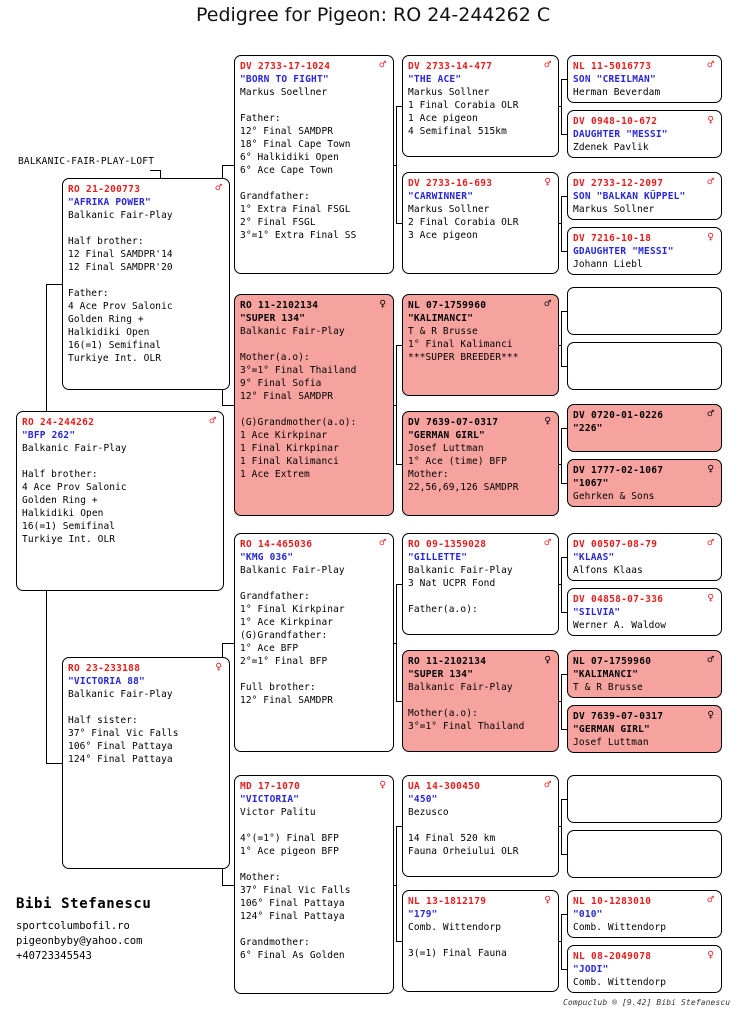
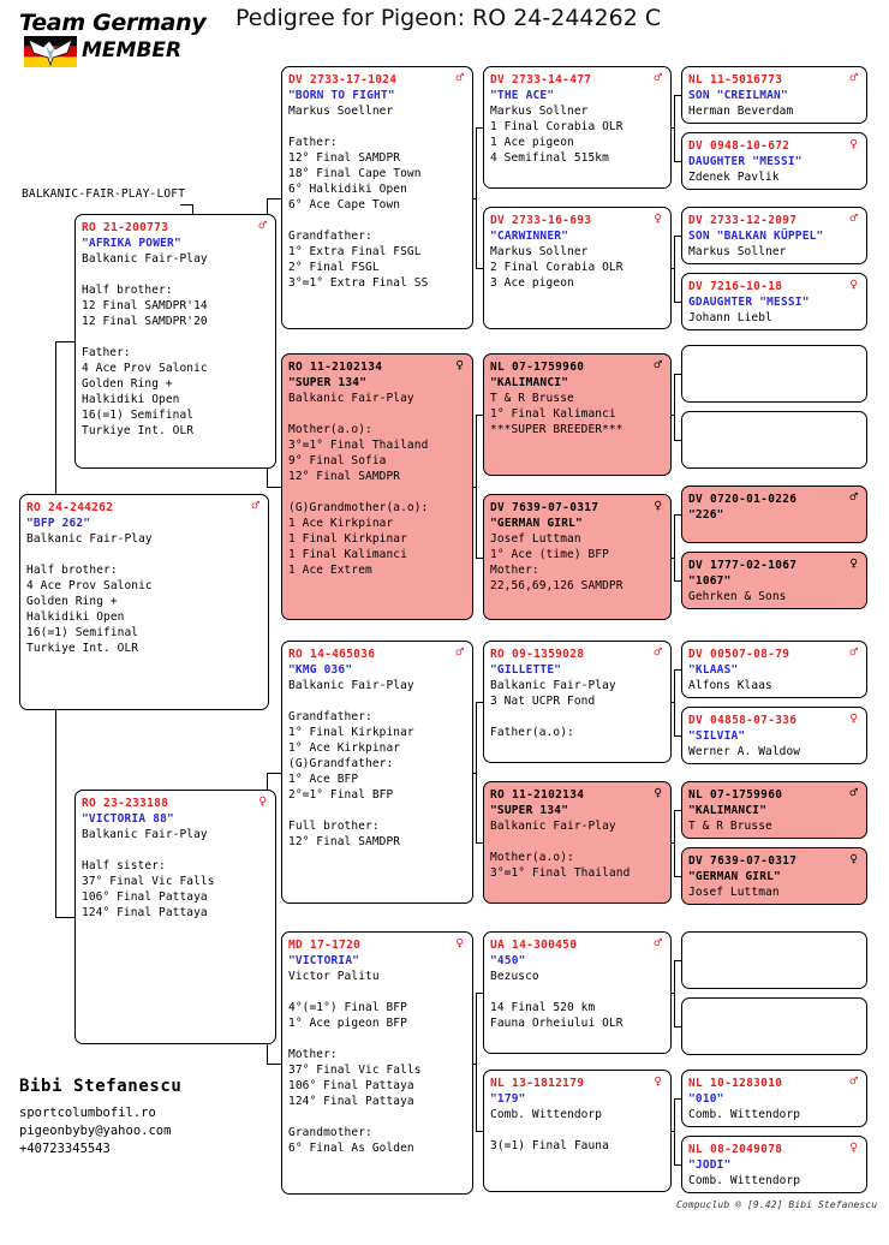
+ Team Germany
+ MEMBER
  Pedigree for Pigeon: RO 24-244262 C
  BALKANIC-FAIR-PLAY-LOFT
  RO 24-244262
  ♂
  "BFP 262"
  Balkanic Fair-Play
  Half brother:
  4 Ace Prov Salonic
  Golden Ring +
  Halkidiki Open
  16(=1) Semifinal
  Turkiye Int. OLR
  RO 21-200773
  ♂
  "AFRIKA POWER"
  Balkanic Fair-Play
  Half brother:
  12 Final SAMDPR'14
  12 Final SAMDPR'20
  Father:
  4 Ace Prov Salonic
  Golden Ring +
  Halkidiki Open
  16(=1) Semifinal
  Turkiye Int. OLR
  RO 23-233188
  ♀
  "VICTORIA 88"
  Balkanic Fair-Play
  Half sister:
  37° Final Vic Falls
  106° Final Pattaya
  124° Final Pattaya
  DV 2733-17-1024
  ♂
  "BORN TO FIGHT"
  Markus Soellner
  Father:
  12° Final SAMDPR
  18° Final Cape Town
  6° Halkidiki Open
  6° Ace Cape Town
  Grandfather:
  1° Extra Final FSGL
  2° Final FSGL
  3°=1° Extra Final SS
  RO 11-2102134
  ♀
  "SUPER 134"
  Balkanic Fair-Play
  Mother(a.o):
  3°=1° Final Thailand
  9° Final Sofia
  12° Final SAMDPR
  (G)Grandmother(a.o):
  1 Ace Kirkpinar
  1 Final Kirkpinar
  1 Final Kalimanci
  1 Ace Extrem
  RO 14-465036
  ♂
  "KMG 036"
  Balkanic Fair-Play
  Grandfather:
  1° Final Kirkpinar
  1° Ace Kirkpinar
  (G)Grandfather:
  1° Ace BFP
  2°=1° Final BFP
  Full brother:
  12° Final SAMDPR
- MD 17-1070
+ MD 17-1720
  ♀
  "VICTORIA"
  Victor Palitu
  4°(=1°) Final BFP
  1° Ace pigeon BFP
  Mother:
  37° Final Vic Falls
  106° Final Pattaya
  124° Final Pattaya
  Grandmother:
  6° Final As Golden
  DV 2733-14-477
  ♂
  "THE ACE"
  Markus Sollner
  1 Final Corabia OLR
  1 Ace pigeon
  4 Semifinal 515km
  DV 2733-16-693
  ♀
  "CARWINNER"
  Markus Sollner
  2 Final Corabia OLR
  3 Ace pigeon
  NL 07-1759960
  ♂
  "KALIMANCI"
  T & R Brusse
  1° Final Kalimanci
  ***SUPER BREEDER***
  DV 7639-07-0317
  ♀
  "GERMAN GIRL"
  Josef Luttman
  1° Ace (time) BFP
  Mother:
  22,56,69,126 SAMDPR
  RO 09-1359028
  ♂
  "GILLETTE"
  Balkanic Fair-Play
  3 Nat UCPR Fond
  Father(a.o):
  RO 11-2102134
  ♀
  "SUPER 134"
  Balkanic Fair-Play
  Mother(a.o):
  3°=1° Final Thailand
  UA 14-300450
  ♂
  "450"
  Bezusco
  14 Final 520 km
  Fauna Orheiului OLR
  NL 13-1812179
  ♀
  "179"
  Comb. Wittendorp
  3(=1) Final Fauna
  NL 11-5016773
  ♂
  SON "CREILMAN"
  Herman Beverdam
  DV 0948-10-672
  ♀
  DAUGHTER "MESSI"
  Zdenek Pavlik
  DV 2733-12-2097
  ♂
  SON "BALKAN KÜPPEL"
  Markus Sollner
  DV 7216-10-18
  ♀
  GDAUGHTER "MESSI"
  Johann Liebl
  DV 0720-01-0226
  ♂
  "226"
  DV 1777-02-1067
  ♀
  "1067"
  Gehrken & Sons
  DV 00507-08-79
  ♂
  "KLAAS"
  Alfons Klaas
  DV 04858-07-336
  ♀
  "SILVIA"
  Werner A. Waldow
  NL 07-1759960
  ♂
  "KALIMANCI"
  T & R Brusse
  DV 7639-07-0317
  ♀
  "GERMAN GIRL"
  Josef Luttman
  NL 10-1283010
  ♂
  "010"
  Comb. Wittendorp
  NL 08-2049078
  ♀
  "JODI"
  Comb. Wittendorp
  Bibi Stefanescu
  sportcolumbofil.ro
  pigeonbyby@yahoo.com
  +40723345543
  Compuclub ® [9.42] Bibi Stefanescu
